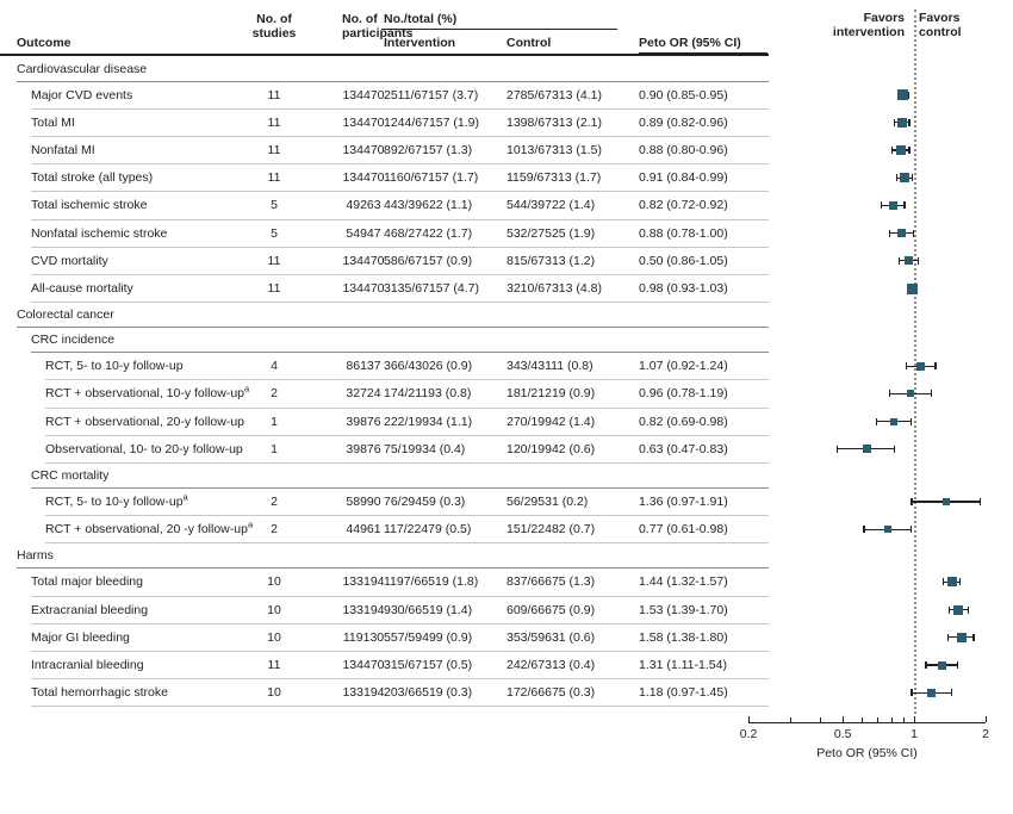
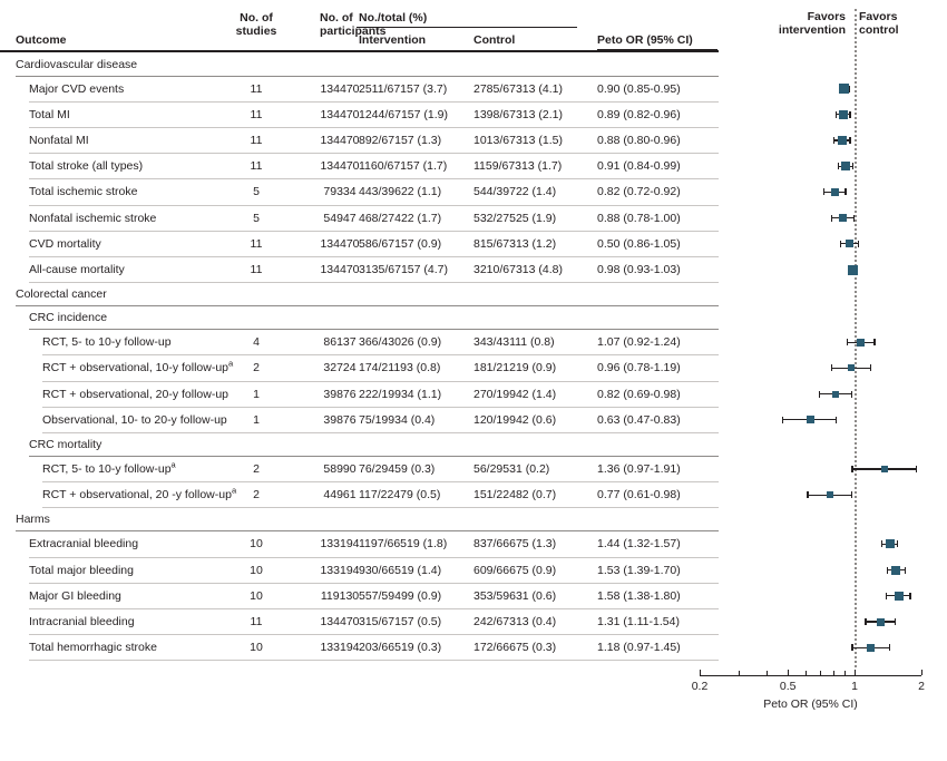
  Outcome
  No. of
  studies
  No. of
  participants
  No./total (%)
  Intervention
  Control
  Peto OR (95% CI)
  Favors
  intervention
  Favors
  control
  Cardiovascular disease
  Major CVD events
  11
  134470
  2511/67157 (3.7)
  2785/67313 (4.1)
  0.90 (0.85-0.95)
  Total MI
  11
  134470
  1244/67157 (1.9)
  1398/67313 (2.1)
  0.89 (0.82-0.96)
  Nonfatal MI
  11
  134470
  892/67157 (1.3)
  1013/67313 (1.5)
  0.88 (0.80-0.96)
  Total stroke (all types)
  11
  134470
  1160/67157 (1.7)
  1159/67313 (1.7)
  0.91 (0.84-0.99)
  Total ischemic stroke
  5
- 49263
+ 79334
  443/39622 (1.1)
  544/39722 (1.4)
  0.82 (0.72-0.92)
  Nonfatal ischemic stroke
  5
  54947
  468/27422 (1.7)
  532/27525 (1.9)
  0.88 (0.78-1.00)
  CVD mortality
  11
  134470
  586/67157 (0.9)
  815/67313 (1.2)
  0.50 (0.86-1.05)
  All-cause mortality
  11
  134470
  3135/67157 (4.7)
  3210/67313 (4.8)
  0.98 (0.93-1.03)
  Colorectal cancer
  CRC incidence
  RCT, 5- to 10-y follow-up
  4
  86137
  366/43026 (0.9)
  343/43111 (0.8)
  1.07 (0.92-1.24)
  RCT + observational, 10-y follow-upa
  2
  32724
  174/21193 (0.8)
  181/21219 (0.9)
  0.96 (0.78-1.19)
  RCT + observational, 20-y follow-up
  1
  39876
  222/19934 (1.1)
  270/19942 (1.4)
  0.82 (0.69-0.98)
  Observational, 10- to 20-y follow-up
  1
  39876
  75/19934 (0.4)
  120/19942 (0.6)
  0.63 (0.47-0.83)
  CRC mortality
  RCT, 5- to 10-y follow-upa
  2
  58990
  76/29459 (0.3)
  56/29531 (0.2)
  1.36 (0.97-1.91)
  RCT + observational, 20 -y follow-upa
  2
  44961
  117/22479 (0.5)
  151/22482 (0.7)
  0.77 (0.61-0.98)
  Harms
- Total major bleeding
+ Extracranial bleeding
  10
  133194
  1197/66519 (1.8)
  837/66675 (1.3)
  1.44 (1.32-1.57)
- Extracranial bleeding
+ Total major bleeding
  10
  133194
  930/66519 (1.4)
  609/66675 (0.9)
  1.53 (1.39-1.70)
  Major GI bleeding
  10
  119130
  557/59499 (0.9)
  353/59631 (0.6)
  1.58 (1.38-1.80)
  Intracranial bleeding
  11
  134470
  315/67157 (0.5)
  242/67313 (0.4)
  1.31 (1.11-1.54)
  Total hemorrhagic stroke
  10
  133194
  203/66519 (0.3)
  172/66675 (0.3)
  1.18 (0.97-1.45)
  0.2
  0.5
  1
  2
  Peto OR (95% CI)
